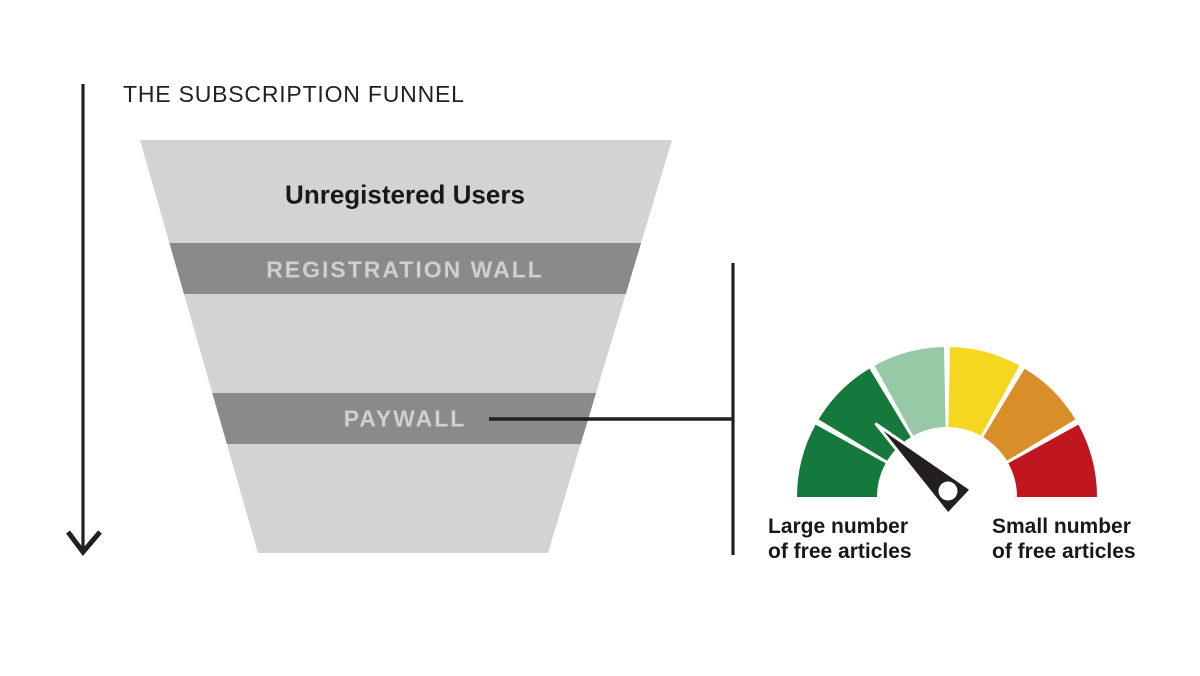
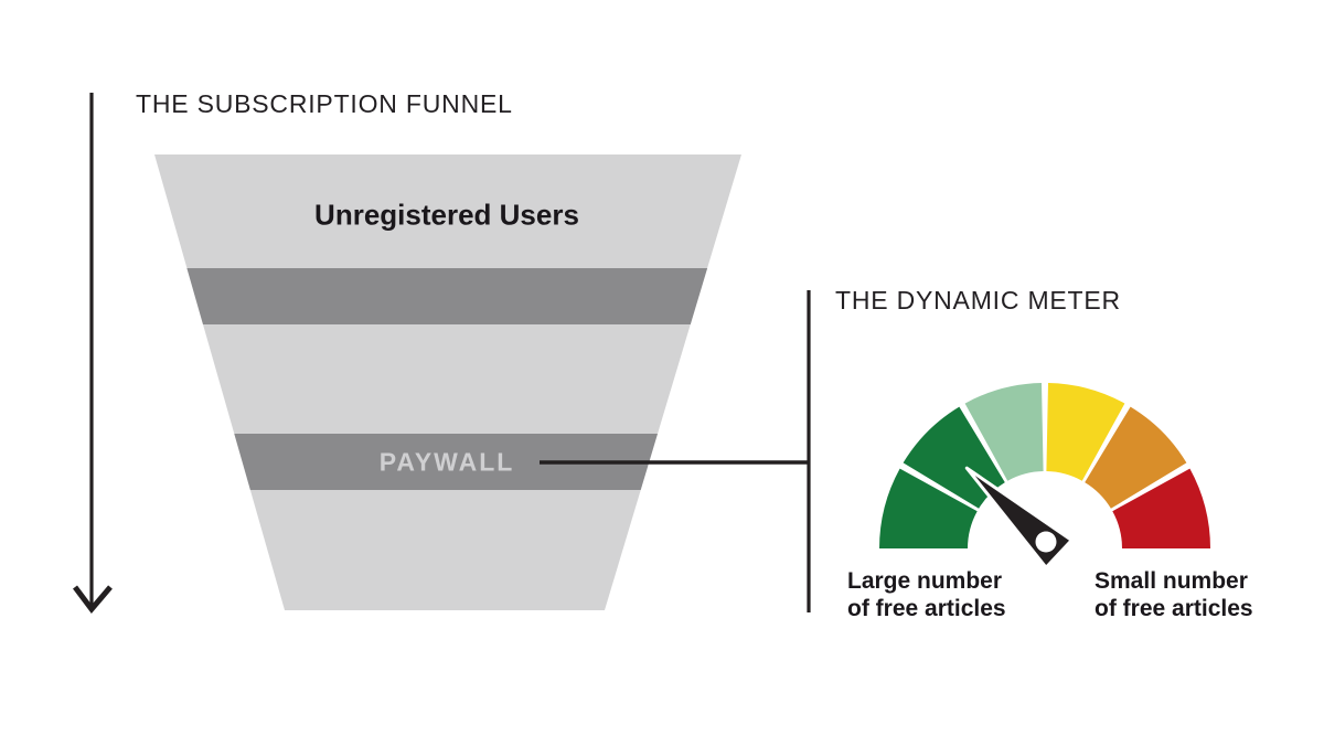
  THE SUBSCRIPTION FUNNEL
+ THE DYNAMIC METER
  Unregistered Users
- REGISTRATION WALL
  PAYWALL
  Large number
  of free articles
  Small number
  of free articles
